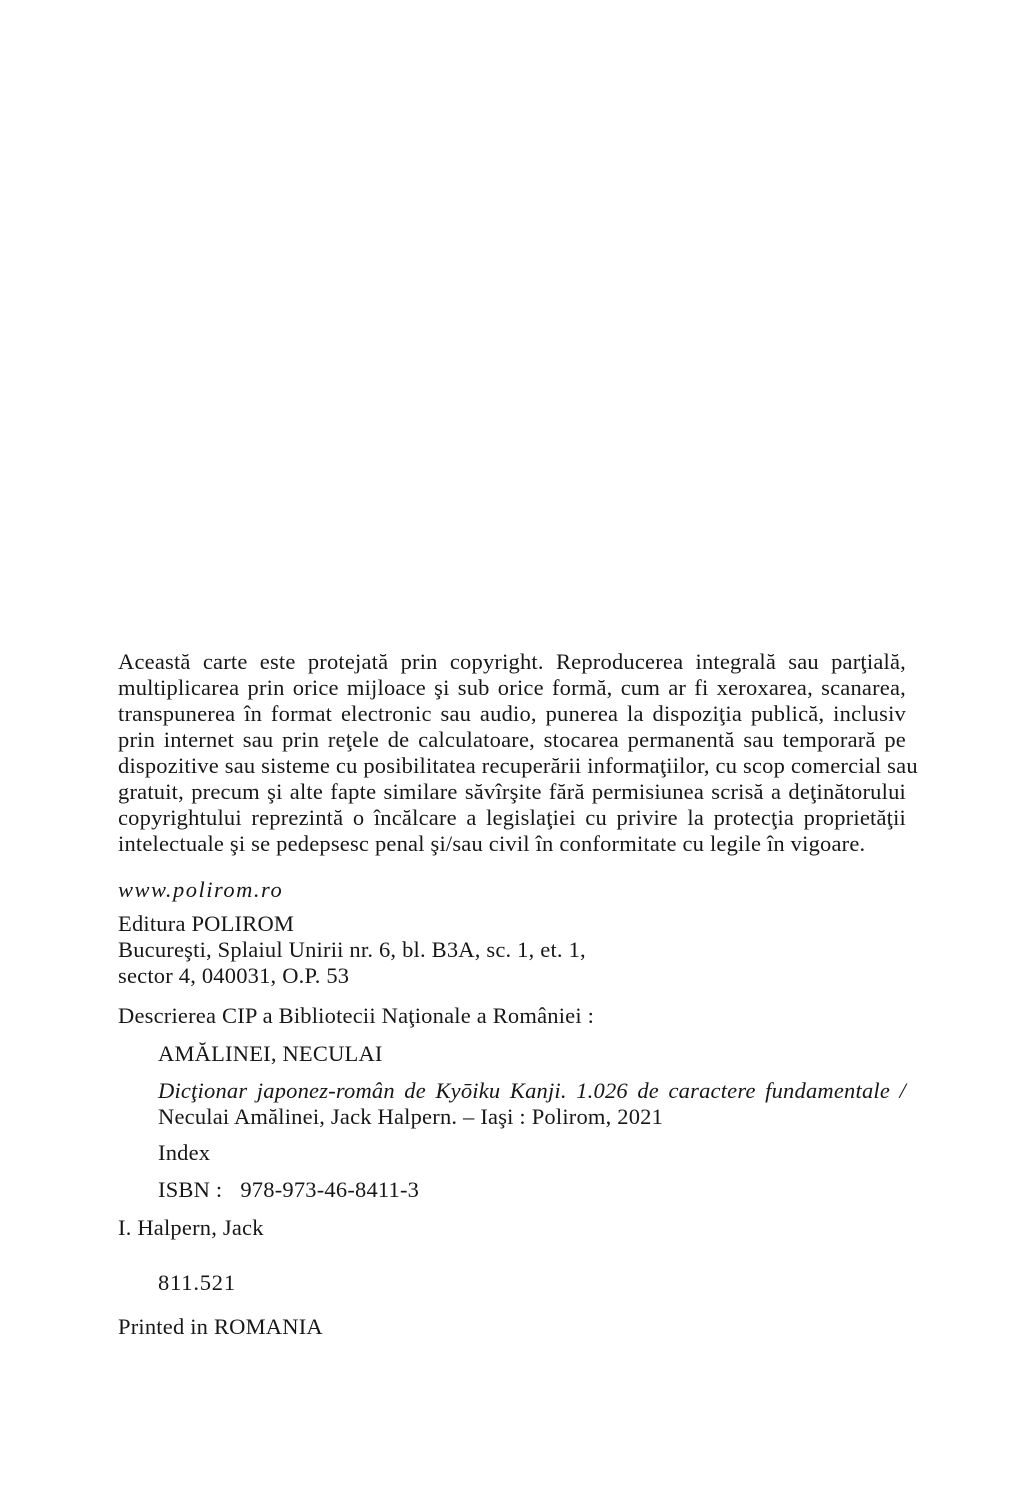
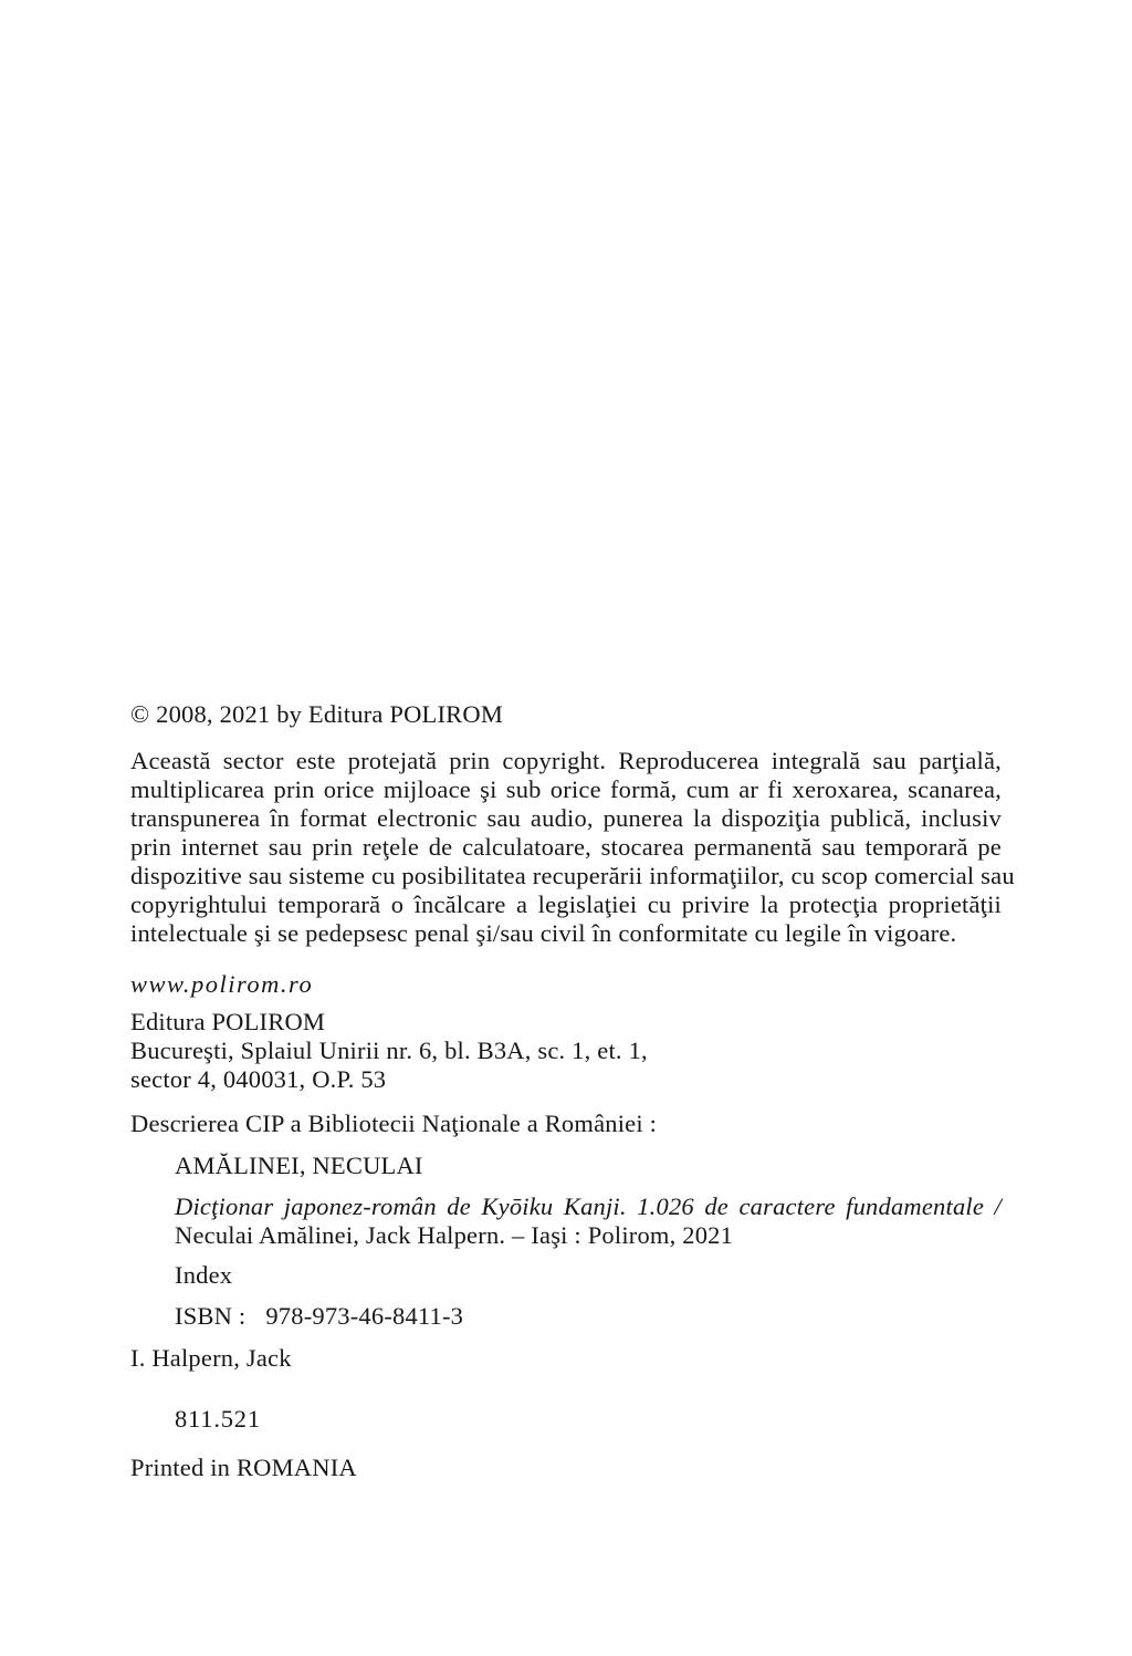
+ © 2008, 2021 by Editura POLIROM
- Această carte este protejată prin copyright. Reproducerea integrală sau parţială,
+ Această sector este protejată prin copyright. Reproducerea integrală sau parţială,
  multiplicarea prin orice mijloace şi sub orice formă, cum ar fi xeroxarea, scanarea,
  transpunerea în format electronic sau audio, punerea la dispoziţia publică, inclusiv
  prin internet sau prin reţele de calculatoare, stocarea permanentă sau temporară pe
  dispozitive sau sisteme cu posibilitatea recuperării informaţiilor, cu scop comercial sau
- gratuit, precum şi alte fapte similare săvîrşite fără permisiunea scrisă a deţinătorului
- copyrightului reprezintă o încălcare a legislaţiei cu privire la protecţia proprietăţii
+ copyrightului temporară o încălcare a legislaţiei cu privire la protecţia proprietăţii
  intelectuale şi se pedepsesc penal şi/sau civil în conformitate cu legile în vigoare.
  www.polirom.ro
  Editura POLIROM
  Bucureşti, Splaiul Unirii nr. 6, bl. B3A, sc. 1, et. 1,
  sector 4, 040031, O.P. 53
  Descrierea CIP a Bibliotecii Naţionale a României :
  AMĂLINEI, NECULAI
  Dicţionar japonez-român de Kyōiku Kanji. 1.026 de caractere fundamentale /
  Neculai Amălinei, Jack Halpern. – Iaşi : Polirom, 2021
  Index
  ISBN : 978-973-46-8411-3
  I. Halpern, Jack
  811.521
  Printed in ROMANIA
